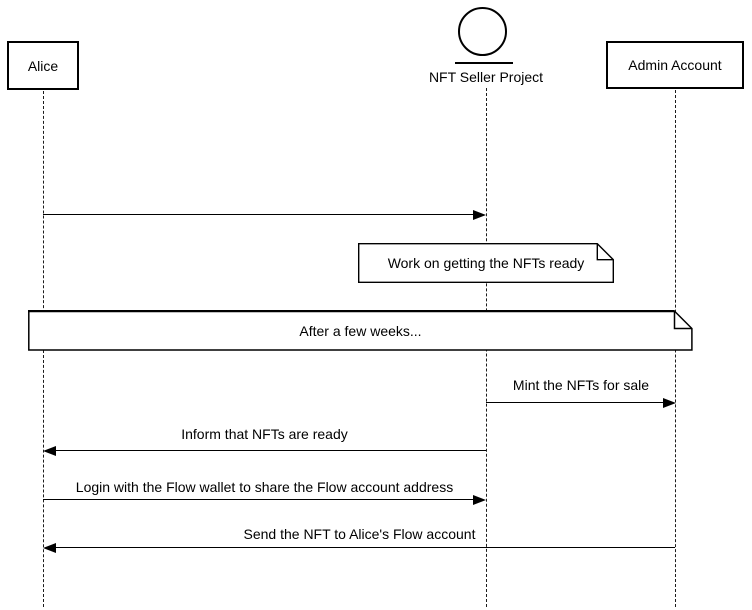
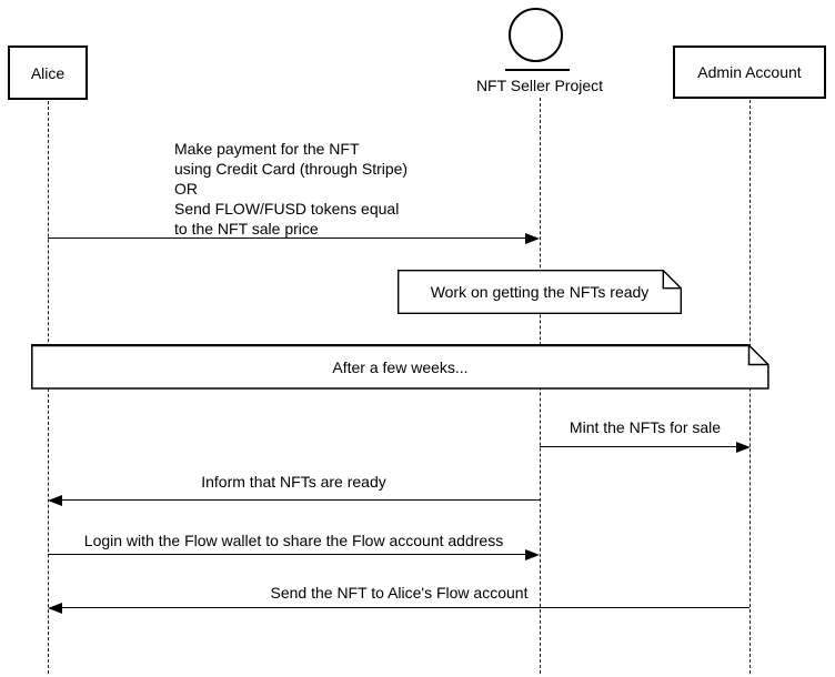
  Alice
  NFT Seller Project
  Admin Account
+ Make payment for the NFT
+ using Credit Card (through Stripe)
+ OR
+ Send FLOW/FUSD tokens equal
+ to the NFT sale price
  Work on getting the NFTs ready
  After a few weeks...
  Mint the NFTs for sale
  Inform that NFTs are ready
  Login with the Flow wallet to share the Flow account address
  Send the NFT to Alice's Flow account
